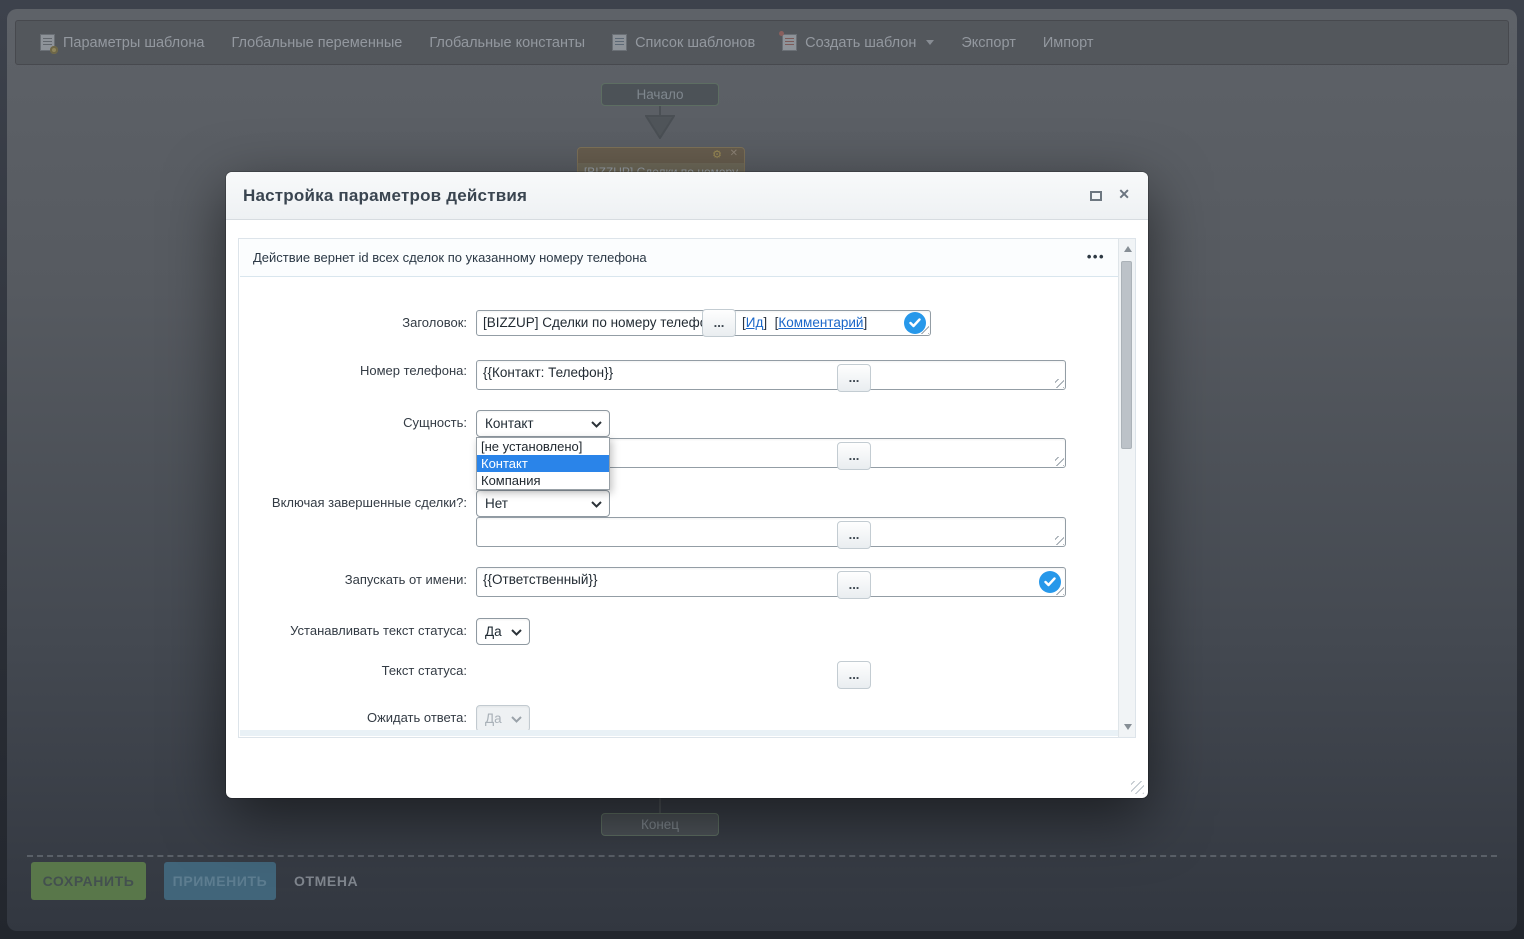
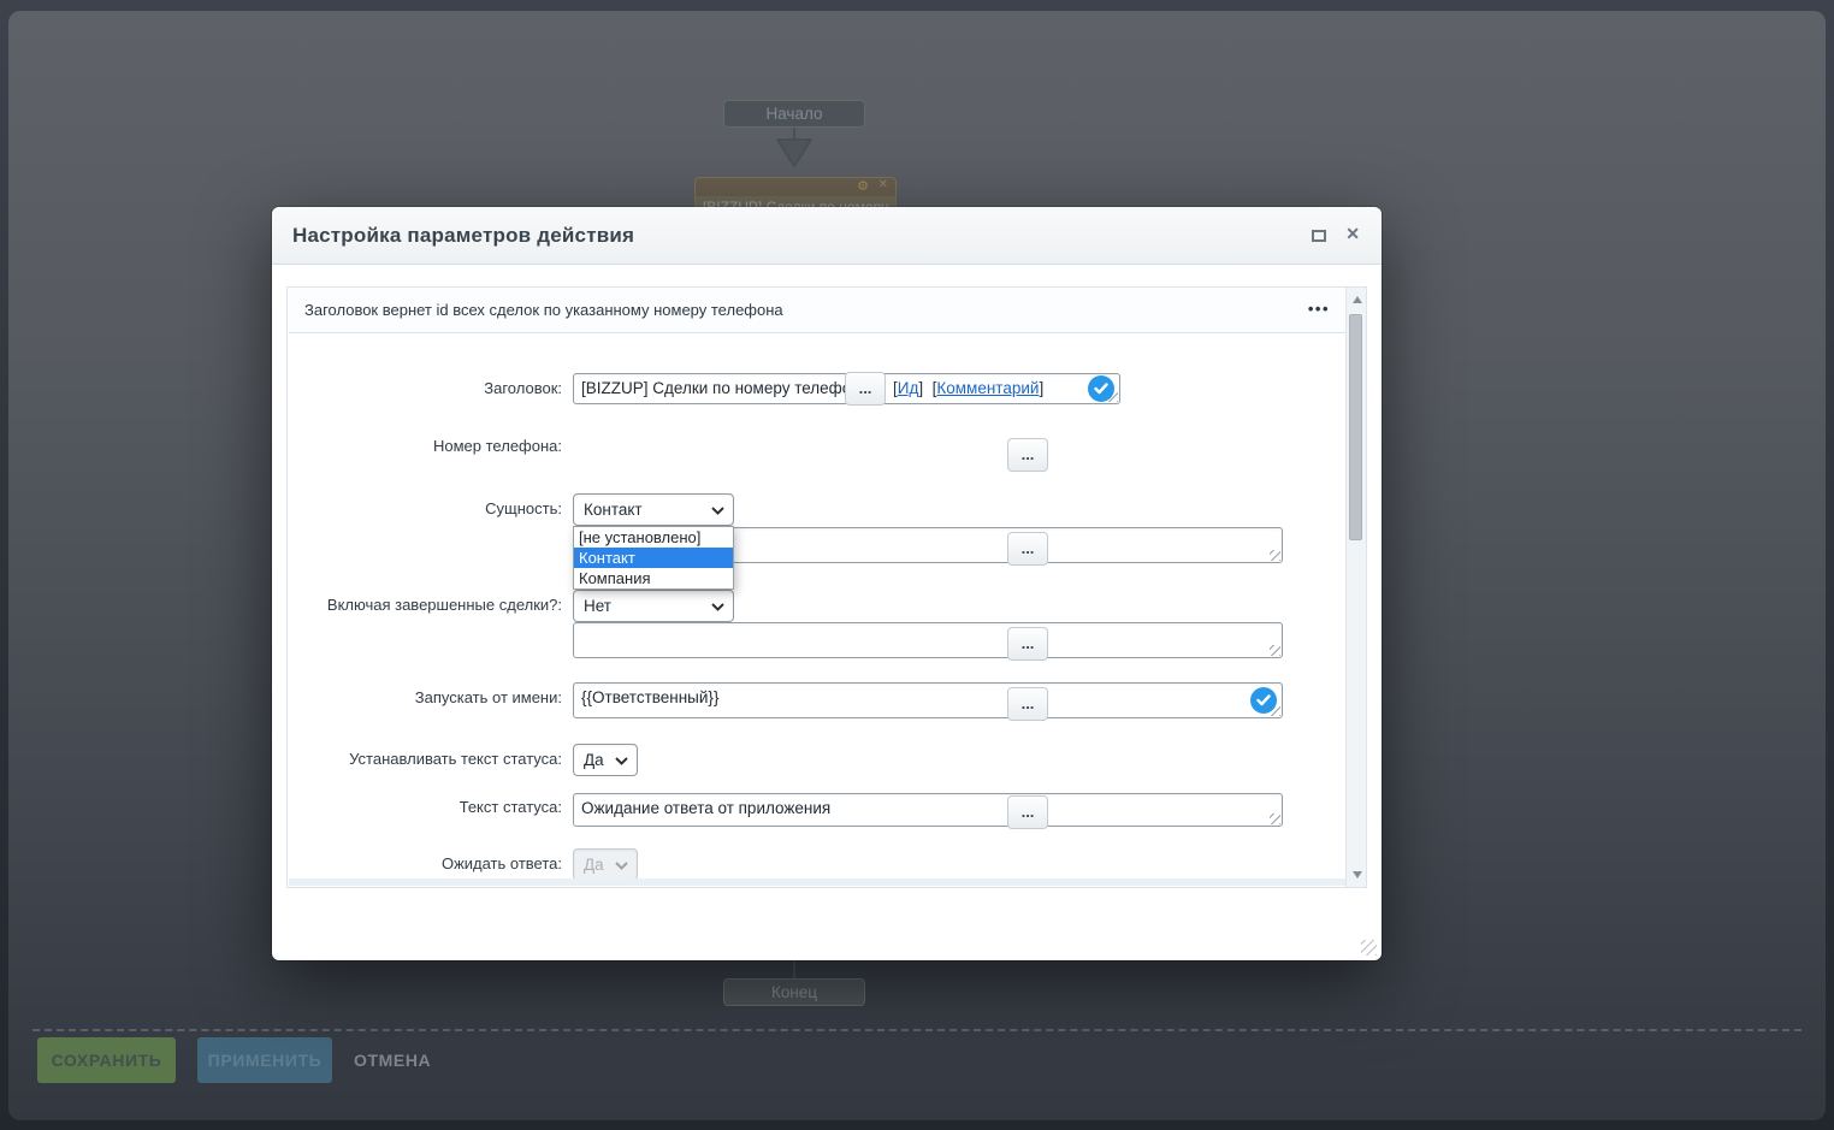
- Параметры шаблона
- Глобальные переменные
- Глобальные константы
- Список шаблонов
- Создать шаблон
- Экспорт
- Импорт
  Начало
  ⚙
  ✕
  Конец
  СОХРАНИТЬ
  ПРИМЕНИТЬ
  ОТМЕНА
  Настройка параметров действия
  ✕
- Действие вернет id всех сделок по указанному номеру телефона
+ Заголовок вернет id всех сделок по указанному номеру телефона
  •••
  Заголовок:
  [BIZZUP] Сделки по номеру телеф
  ...
  [Ид] [Комментарий]
  Номер телефона:
- {{Контакт: Телефон}}
  ...
  Сущность:
  Контакт
  ...
  [не установлено]
  Контакт
  Компания
  Включая завершенные сделки?:
  Нет
  ...
  Запускать от имени:
  {{Ответственный}}
  ...
  Устанавливать текст статуса:
  Да
  Текст статуса:
+ Ожидание ответа от приложения
  ...
  Ожидать ответа:
  Да
